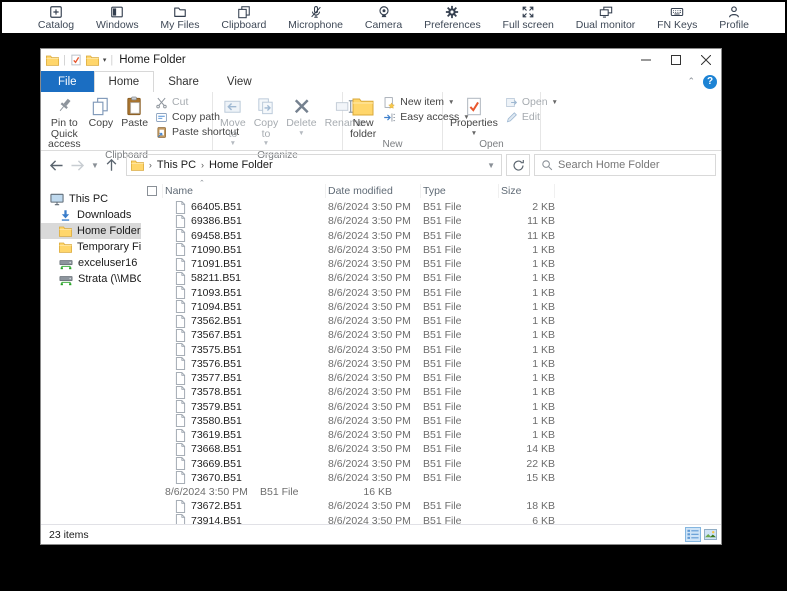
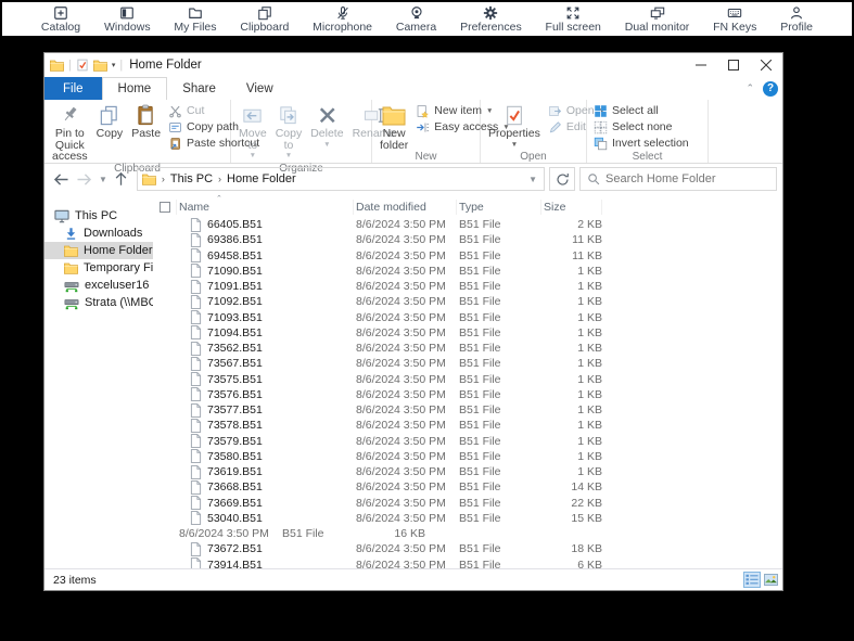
  Catalog
  Windows
  My Files
  Clipboard
  Microphone
  Camera
  Preferences
  Full screen
  Dual monitor
  FN Keys
  Profile
  |
  |
  Home Folder
  ⌃
  ?
  File
  Home
  Share
  View
  Pin to Quick access
  Copy
  Paste
  Cut
  Copy path
  Paste shortcut
  Clipboard
  Move to
  Copy to
  Delete
  Rename
  Organize
  New folder
  New item
  Easy access
  New
  Properties
  Open
  Edit
  Open
+ Select all
+ Select none
+ Invert selection
+ Select
  ▼
  ›
  This PC
  ›
  Home Folder
  ▼
  Search Home Folder
  This PC
  Downloads
  Home Folder
  Temporary Fi
  exceluser16
  Strata (\\MBC
  Name
  Date modified
  Type
  Size
  66405.B51
  8/6/2024 3:50 PM
  B51 File
  2 KB
  69386.B51
  8/6/2024 3:50 PM
  B51 File
  11 KB
  69458.B51
  8/6/2024 3:50 PM
  B51 File
  11 KB
  71090.B51
  8/6/2024 3:50 PM
  B51 File
  1 KB
  71091.B51
  8/6/2024 3:50 PM
  B51 File
  1 KB
- 58211.B51
+ 71092.B51
  8/6/2024 3:50 PM
  B51 File
  1 KB
  71093.B51
  8/6/2024 3:50 PM
  B51 File
  1 KB
  71094.B51
  8/6/2024 3:50 PM
  B51 File
  1 KB
  73562.B51
  8/6/2024 3:50 PM
  B51 File
  1 KB
  73567.B51
  8/6/2024 3:50 PM
  B51 File
  1 KB
  73575.B51
  8/6/2024 3:50 PM
  B51 File
  1 KB
  73576.B51
  8/6/2024 3:50 PM
  B51 File
  1 KB
  73577.B51
  8/6/2024 3:50 PM
  B51 File
  1 KB
  73578.B51
  8/6/2024 3:50 PM
  B51 File
  1 KB
  73579.B51
  8/6/2024 3:50 PM
  B51 File
  1 KB
  73580.B51
  8/6/2024 3:50 PM
  B51 File
  1 KB
  73619.B51
  8/6/2024 3:50 PM
  B51 File
  1 KB
  73668.B51
  8/6/2024 3:50 PM
  B51 File
  14 KB
  73669.B51
  8/6/2024 3:50 PM
  B51 File
  22 KB
- 73670.B51
+ 53040.B51
  8/6/2024 3:50 PM
  B51 File
  15 KB
  8/6/2024 3:50 PM
  B51 File
  16 KB
  73672.B51
  8/6/2024 3:50 PM
  B51 File
  18 KB
  73914.B51
  8/6/2024 3:50 PM
  B51 File
  6 KB
  23 items
